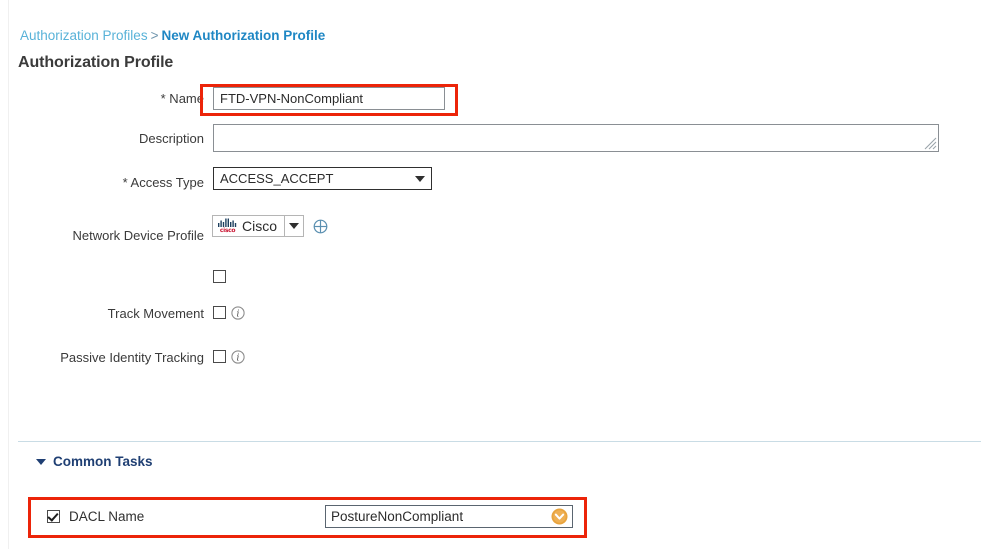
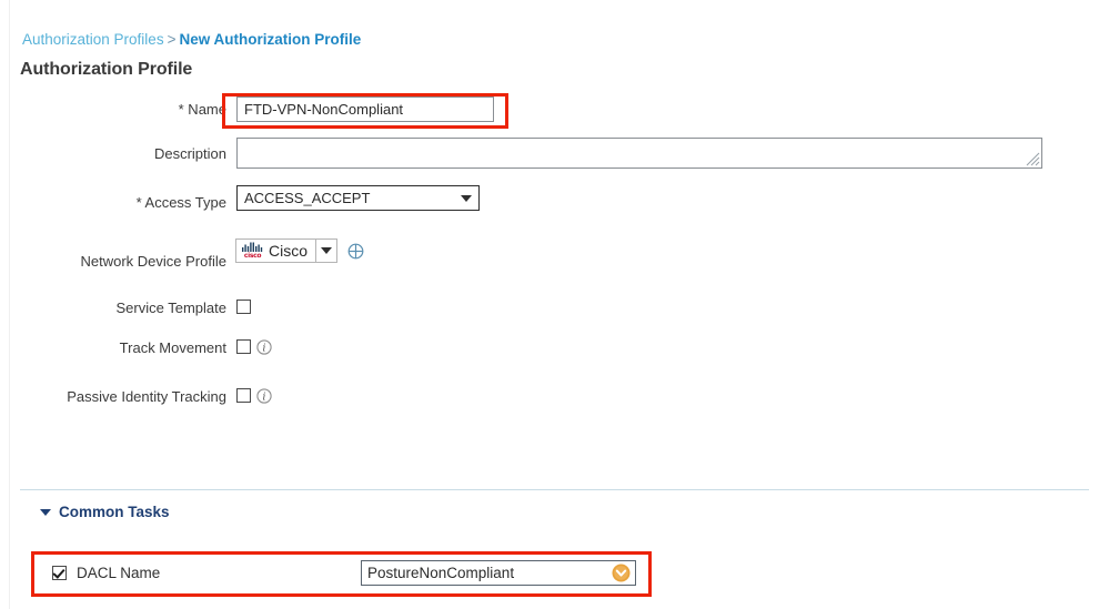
  Authorization Profiles > New Authorization Profile
  Authorization Profile
  * Name
  FTD-VPN-NonCompliant
  Description
  * Access Type
  ACCESS_ACCEPT
  Network Device Profile
  Cisco
+ Service Template
  Track Movement
  i
  Passive Identity Tracking
  i
  Common Tasks
  DACL Name
  PostureNonCompliant
